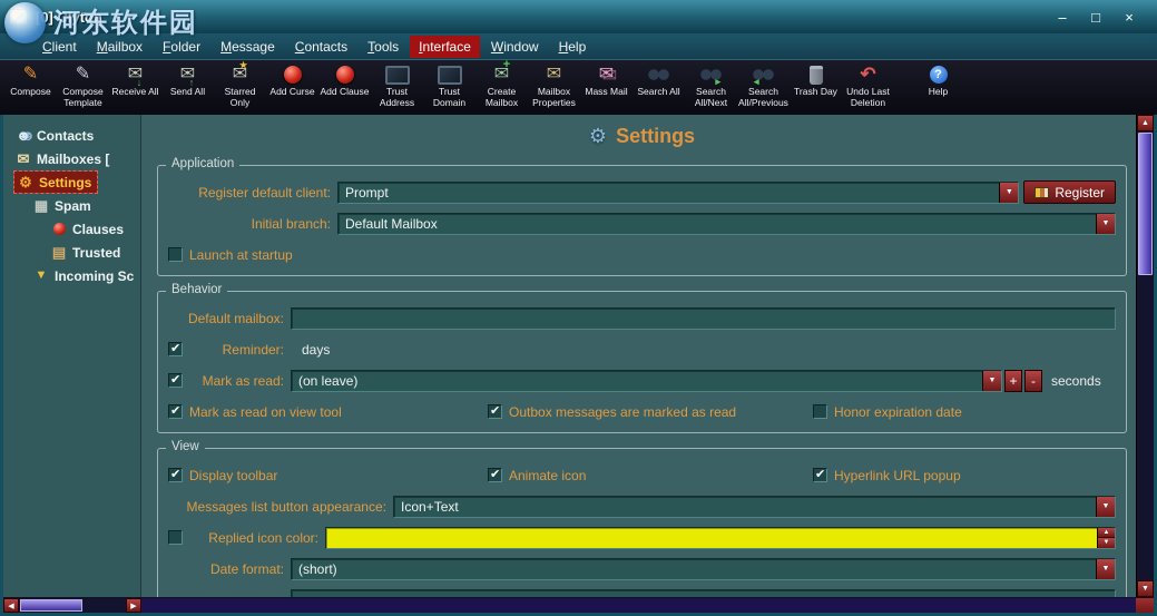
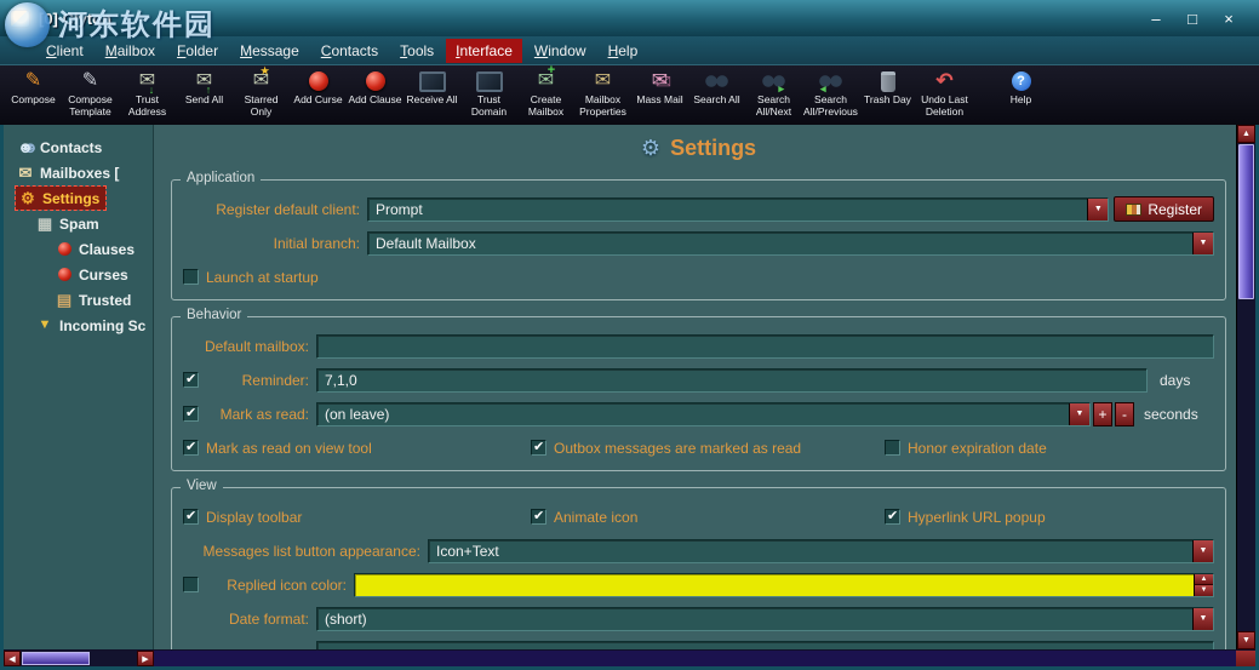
  河东软件园
  ] Clyton
  –
  □
  ×
  Client
  Mailbox
  Folder
  Message
  Contacts
  Tools
  Interface
  Window
  Help
  ✎
  Compose
  ✎
  Compose Template
  ✉
- Receive All
+ Trust Address
  ✉
  Send All
  ✉
  Starred Only
  Add Curse
  Add Clause
- Trust Address
+ Receive All
  Trust Domain
  ✉
  Create Mailbox
  ✉
  Mailbox Properties
  ✉
  Mass Mail
  Search All
  Search All/Next
  Search All/Previous
  Trash Day
  ↶
  Undo Last Deletion
  Help
  ☻
  Contacts
  ✉
  Mailboxes [
  ⚙
  Settings
  ▦
  Spam
  Clauses
+ Curses
  ▤
  Trusted
  ▼
  Incoming Sc
  ⚙
  Settings
  Application
  Register default client:
  Prompt
  Register
  Initial branch:
  Default Mailbox
  Launch at startup
  Behavior
  Default mailbox:
  Reminder:
+ 7,1,0
  days
  Mark as read:
  (on leave)
  +
  -
  seconds
  Mark as read on view tool
  Outbox messages are marked as read
  Honor expiration date
  View
  Display toolbar
  Animate icon
  Hyperlink URL popup
  Messages list button appearance:
  Icon+Text
  Replied icon color:
  Date format:
  (short)
